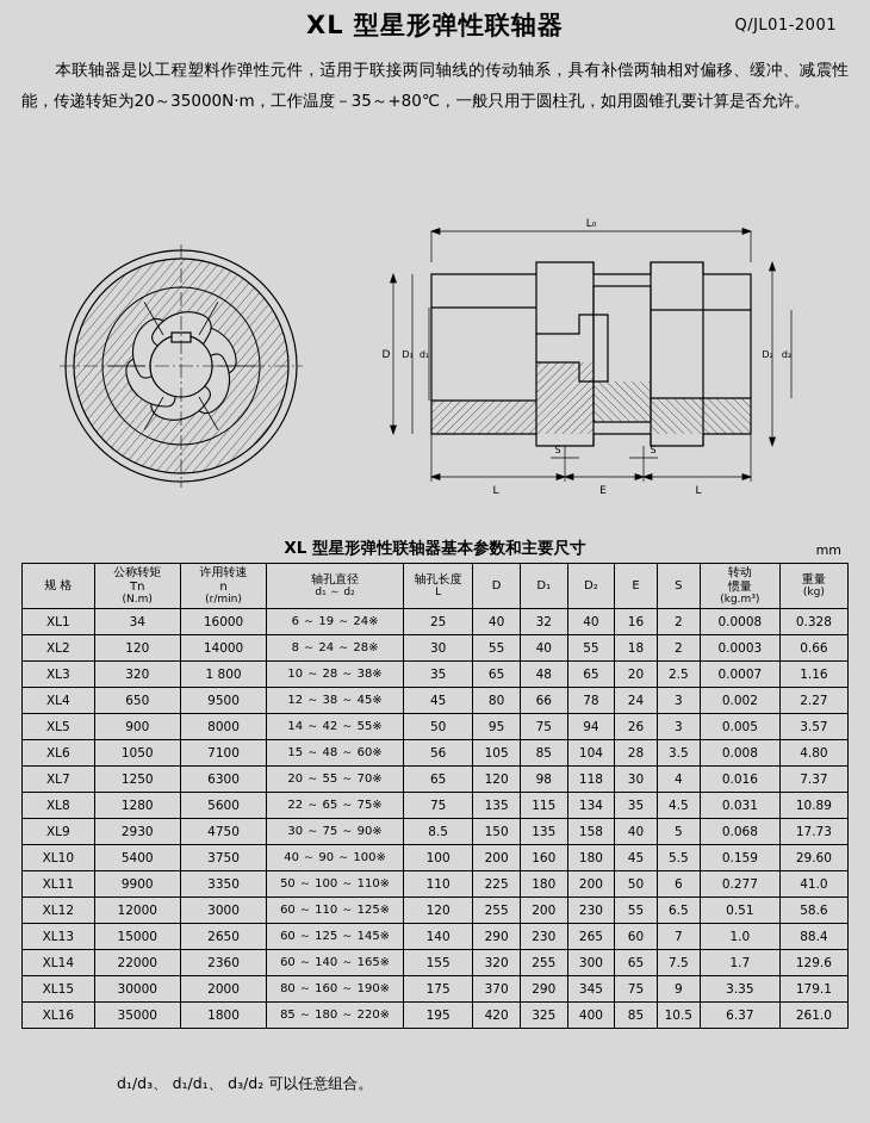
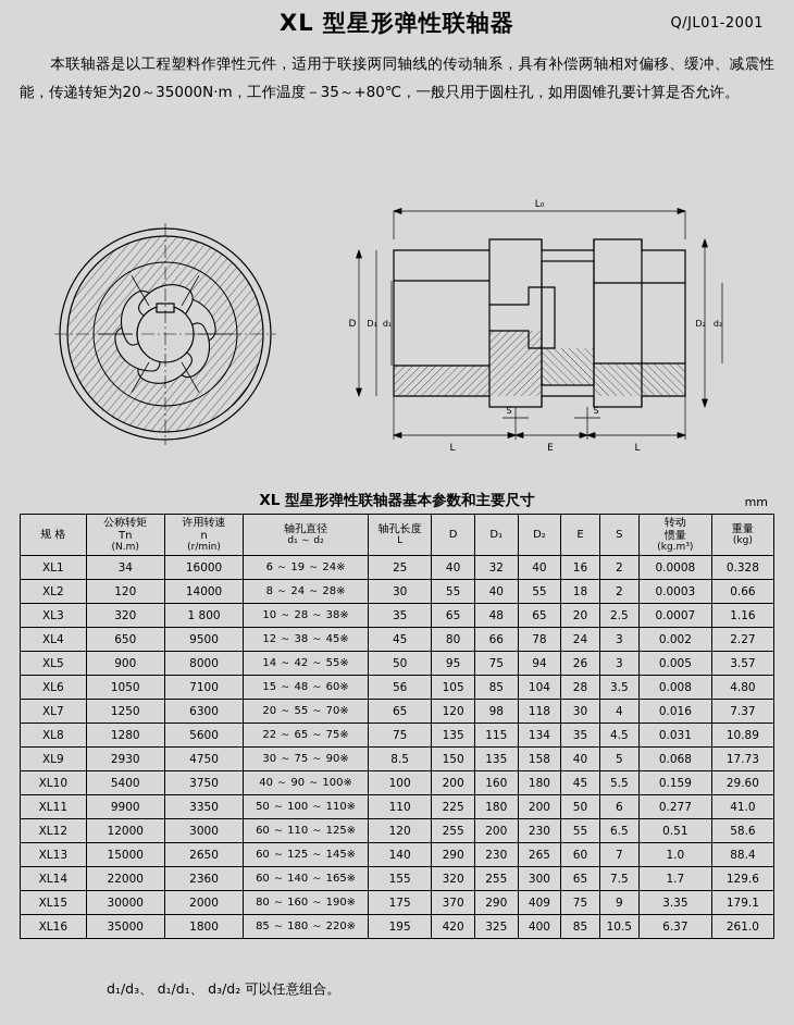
  XL 型星形弹性联轴器
  Q/JL01-2001
  本联轴器是以工程塑料作弹性元件，适用于联接两同轴线的传动轴系，具有补偿两轴相对偏移、缓冲、减震性能，传递转矩为20～35000N·m，工作温度－35～+80℃，一般只用于圆柱孔，如用圆锥孔要计算是否允许。
  L₀
  D
  D₁
  d₁
  D₂
  d₂
  L
  E
  L
  S
  S
  XL 型星形弹性联轴器基本参数和主要尺寸
  mm
  规 格	公称转矩 Tn (N.m)	许用转速 n (r/min)	轴孔直径 d₁ ～ d₂	轴孔长度 L	D	D₁	D₂	E	S	转动 惯量 (kg.m³)	重量 (kg)
  XL1	34	16000	6 ～ 19 ～ 24※	25	40	32	40	16	2	0.0008	0.328
  XL2	120	14000	8 ～ 24 ～ 28※	30	55	40	55	18	2	0.0003	0.66
  XL3	320	1 800	10 ～ 28 ～ 38※	35	65	48	65	20	2.5	0.0007	1.16
  XL4	650	9500	12 ～ 38 ～ 45※	45	80	66	78	24	3	0.002	2.27
  XL5	900	8000	14 ～ 42 ～ 55※	50	95	75	94	26	3	0.005	3.57
  XL6	1050	7100	15 ～ 48 ～ 60※	56	105	85	104	28	3.5	0.008	4.80
  XL7	1250	6300	20 ～ 55 ～ 70※	65	120	98	118	30	4	0.016	7.37
  XL8	1280	5600	22 ～ 65 ～ 75※	75	135	115	134	35	4.5	0.031	10.89
  XL9	2930	4750	30 ～ 75 ～ 90※	8.5	150	135	158	40	5	0.068	17.73
  XL10	5400	3750	40 ～ 90 ～ 100※	100	200	160	180	45	5.5	0.159	29.60
  XL11	9900	3350	50 ～ 100 ～ 110※	110	225	180	200	50	6	0.277	41.0
  XL12	12000	3000	60 ～ 110 ～ 125※	120	255	200	230	55	6.5	0.51	58.6
  XL13	15000	2650	60 ～ 125 ～ 145※	140	290	230	265	60	7	1.0	88.4
  XL14	22000	2360	60 ～ 140 ～ 165※	155	320	255	300	65	7.5	1.7	129.6
- XL15	30000	2000	80 ～ 160 ～ 190※	175	370	290	345	75	9	3.35	179.1
+ XL15	30000	2000	80 ～ 160 ～ 190※	175	370	290	409	75	9	3.35	179.1
  XL16	35000	1800	85 ～ 180 ～ 220※	195	420	325	400	85	10.5	6.37	261.0
  d₁/d₃、 d₁/d₁、 d₃/d₂ 可以任意组合。
